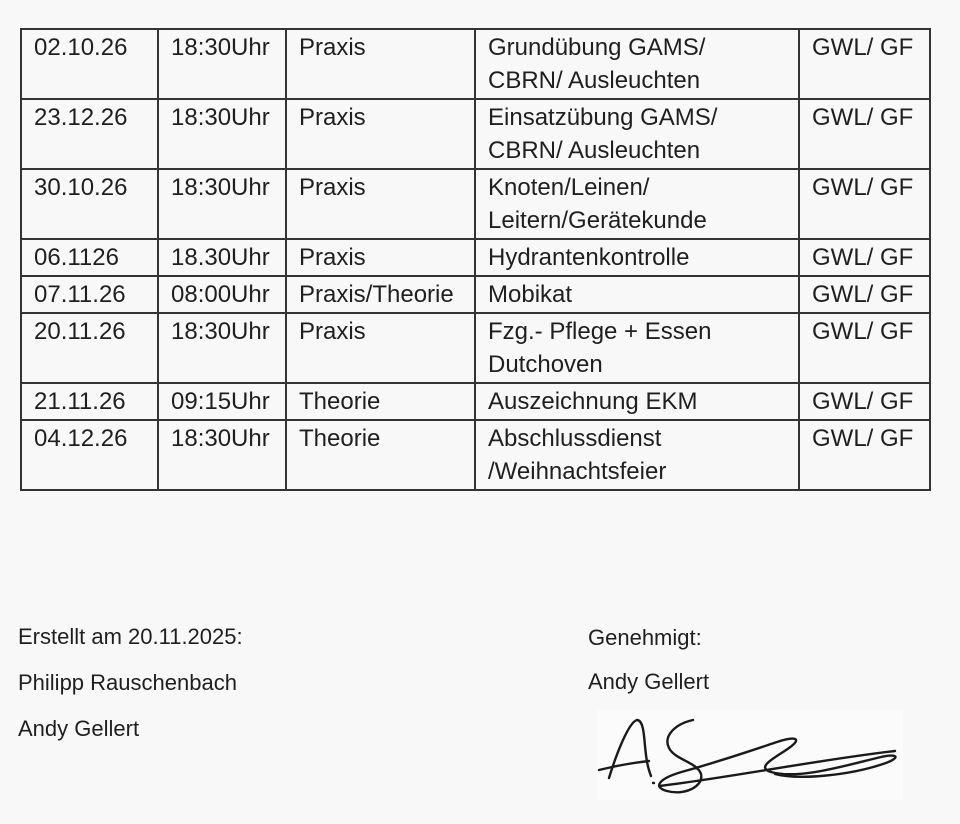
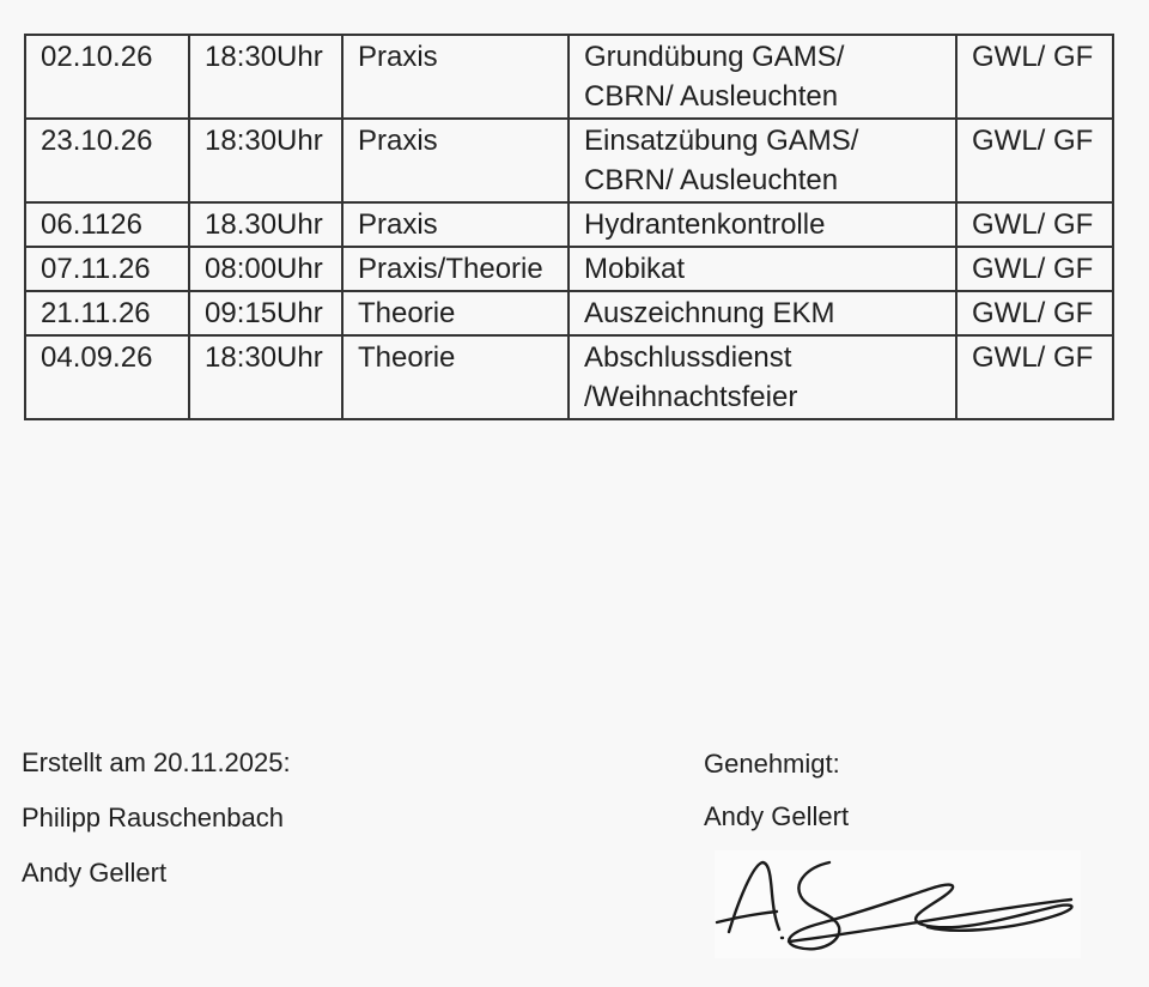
  02.10.26	18:30Uhr	Praxis	Grundübung GAMS/ CBRN/ Ausleuchten	GWL/ GF
- 23.12.26	18:30Uhr	Praxis	Einsatzübung GAMS/ CBRN/ Ausleuchten	GWL/ GF
+ 23.10.26	18:30Uhr	Praxis	Einsatzübung GAMS/ CBRN/ Ausleuchten	GWL/ GF
- 30.10.26	18:30Uhr	Praxis	Knoten/Leinen/ Leitern/Gerätekunde	GWL/ GF
  06.1126	18.30Uhr	Praxis	Hydrantenkontrolle	GWL/ GF
  07.11.26	08:00Uhr	Praxis/Theorie	Mobikat	GWL/ GF
- 20.11.26	18:30Uhr	Praxis	Fzg.- Pflege + Essen Dutchoven	GWL/ GF
  21.11.26	09:15Uhr	Theorie	Auszeichnung EKM	GWL/ GF
- 04.12.26	18:30Uhr	Theorie	Abschlussdienst /Weihnachtsfeier	GWL/ GF
+ 04.09.26	18:30Uhr	Theorie	Abschlussdienst /Weihnachtsfeier	GWL/ GF
  Erstellt am 20.11.2025:
  Philipp Rauschenbach
  Andy Gellert
  Genehmigt:
  Andy Gellert
